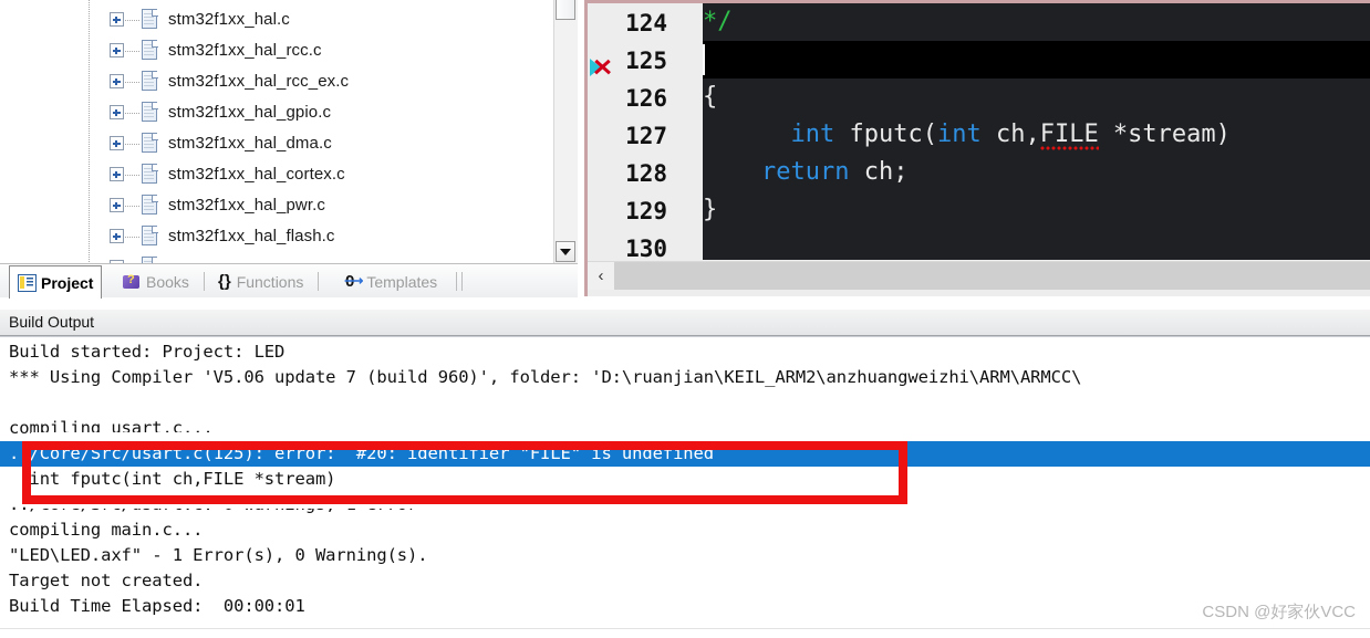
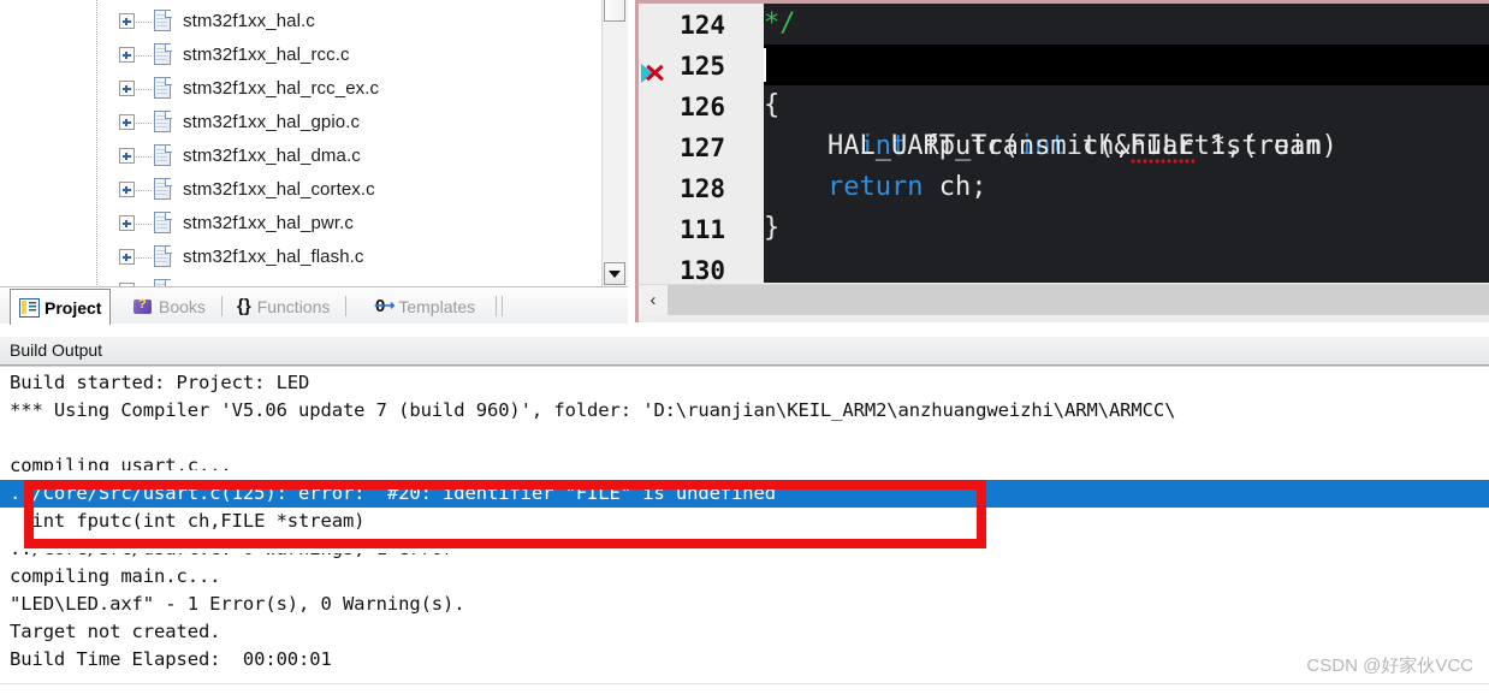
  stm32f1xx_hal.c
  stm32f1xx_hal_rcc.c
  stm32f1xx_hal_rcc_ex.c
  stm32f1xx_hal_gpio.c
  stm32f1xx_hal_dma.c
  stm32f1xx_hal_cortex.c
  stm32f1xx_hal_pwr.c
  stm32f1xx_hal_flash.c
  Project
  Books
  {}
  Functions
  0
  ⟶
  Templates
  124
  125
  126
  127
  128
- 129
+ 111
  130
  */
  int fputc(int ch,FILE *stream)
  {
+ HAL_UART_Transmit(&huart1,( uin
  return ch;
  }
  ‹
  Build Output
  Build started: Project: LED
  *** Using Compiler 'V5.06 update 7 (build 960)', folder: 'D:\ruanjian\KEIL_ARM2\anzhuangweizhi\ARM\ARMCC\
  compiling usart.c...
  ../Core/Src/usart.c(125): error: #20: identifier "FILE" is undefined
  int fputc(int ch,FILE *stream)
  compiling main.c...
  "LED\LED.axf" - 1 Error(s), 0 Warning(s).
  Target not created.
  Build Time Elapsed: 00:00:01
  CSDN @好家伙VCC
